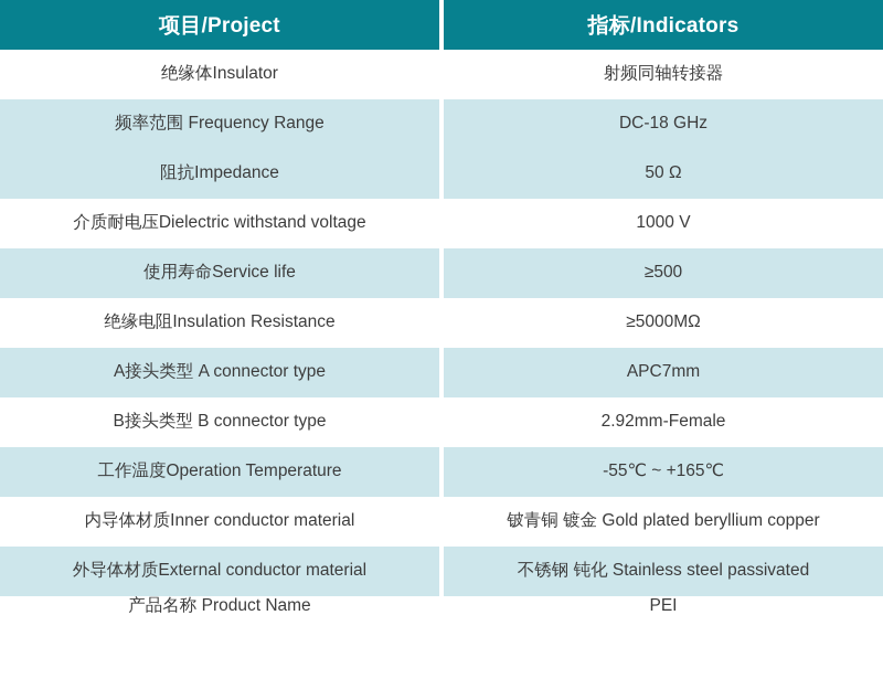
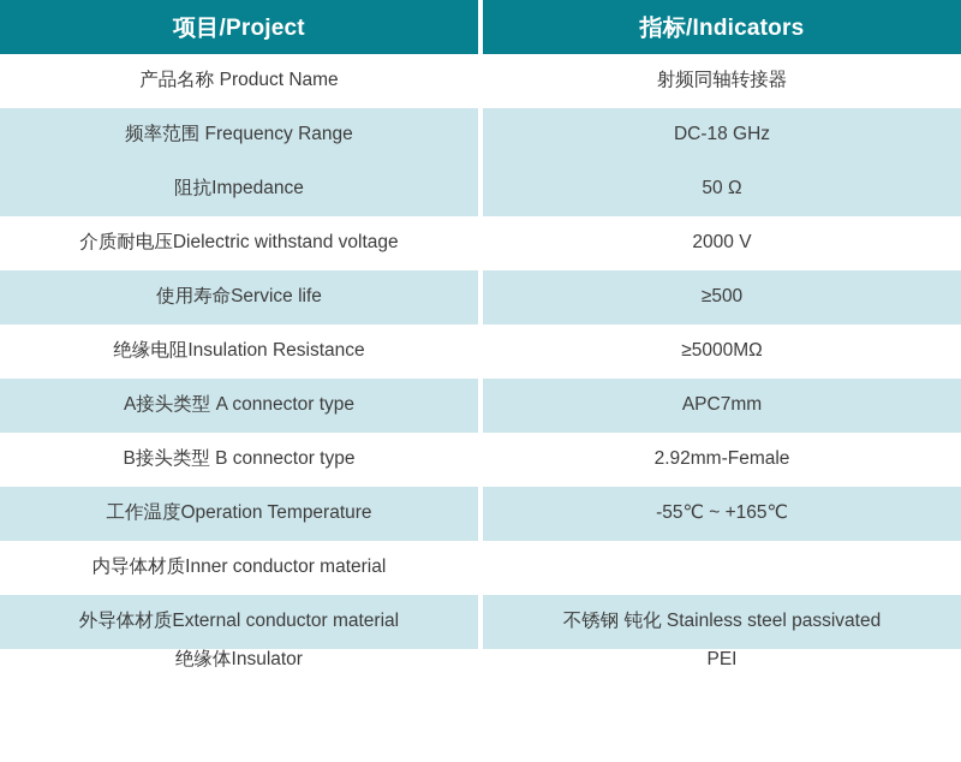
  项目/Project
  指标/Indicators
- 绝缘体Insulator
+ 产品名称 Product Name
  射频同轴转接器
  频率范围 Frequency Range
  DC-18 GHz
  阻抗Impedance
  50 Ω
  介质耐电压Dielectric withstand voltage
- 1000 V
+ 2000 V
  使用寿命Service life
  ≥500
  绝缘电阻Insulation Resistance
  ≥5000MΩ
  A接头类型 A connector type
  APC7mm
  B接头类型 B connector type
  2.92mm-Female
  工作温度Operation Temperature
  -55℃ ~ +165℃
  内导体材质Inner conductor material
- 铍青铜 镀金 Gold plated beryllium copper
  外导体材质External conductor material
  不锈钢 钝化 Stainless steel passivated
- 产品名称 Product Name
+ 绝缘体Insulator
  PEI
